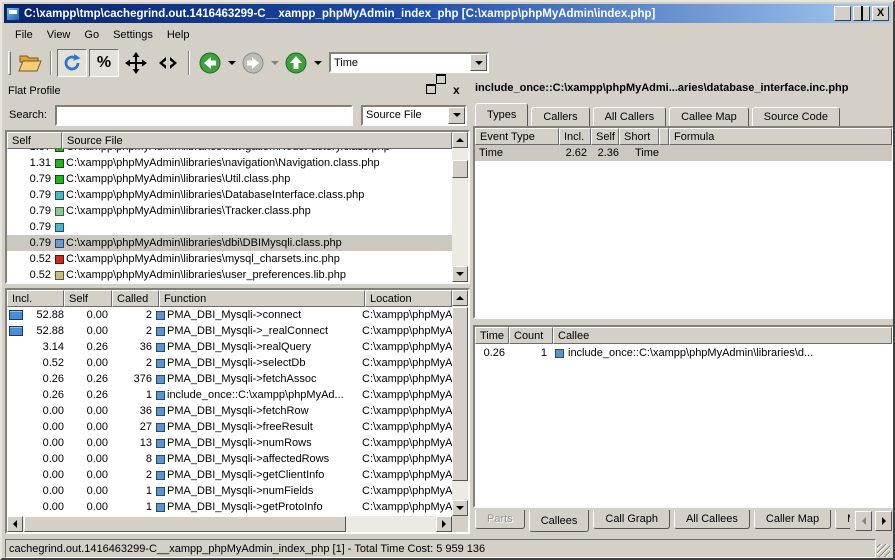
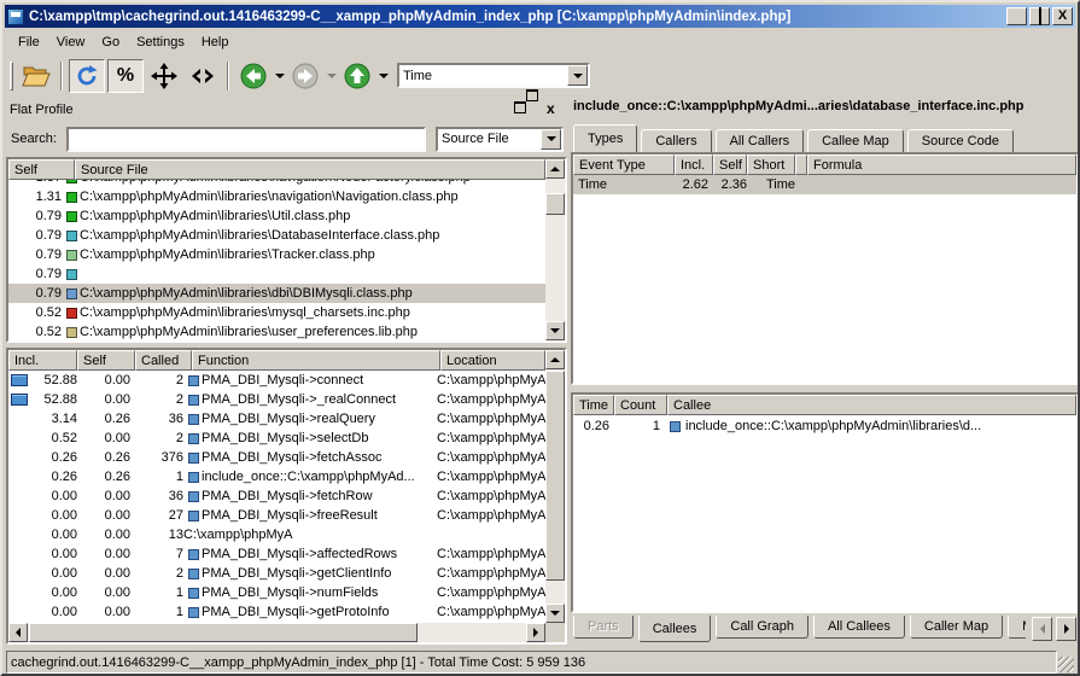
  C:\xampp\tmp\cachegrind.out.1416463299-C__xampp_phpMyAdmin_index_php [C:\xampp\phpMyAdmin\index.php]
  X
  File
  View
  Go
  Settings
  Help
  %
  Time
  Flat Profile
  x
  Search:
  Source File
  Self
  Source File
  1.31
  C:\xampp\phpMyAdmin\libraries\navigation\Navigation.class.php
  0.79
  C:\xampp\phpMyAdmin\libraries\Util.class.php
  0.79
  C:\xampp\phpMyAdmin\libraries\DatabaseInterface.class.php
  0.79
  C:\xampp\phpMyAdmin\libraries\Tracker.class.php
  0.79
  0.79
  C:\xampp\phpMyAdmin\libraries\dbi\DBIMysqli.class.php
  0.52
  C:\xampp\phpMyAdmin\libraries\mysql_charsets.inc.php
  0.52
  C:\xampp\phpMyAdmin\libraries\user_preferences.lib.php
  Incl.
  Self
  Called
  Function
  Location
  52.88
  0.00
  2
  PMA_DBI_Mysqli->connect
  C:\xampp\phpMyA
  52.88
  0.00
  2
  PMA_DBI_Mysqli->_realConnect
  C:\xampp\phpMyA
  3.14
  0.26
  36
  PMA_DBI_Mysqli->realQuery
  C:\xampp\phpMyA
  0.52
  0.00
  2
  PMA_DBI_Mysqli->selectDb
  C:\xampp\phpMyA
  0.26
  0.26
  376
  PMA_DBI_Mysqli->fetchAssoc
  C:\xampp\phpMyA
  0.26
  0.26
  1
  include_once::C:\xampp\phpMyAd...
  C:\xampp\phpMyA
  0.00
  0.00
  36
  PMA_DBI_Mysqli->fetchRow
  C:\xampp\phpMyA
  0.00
  0.00
  27
  PMA_DBI_Mysqli->freeResult
  C:\xampp\phpMyA
  0.00
  0.00
  13
- PMA_DBI_Mysqli->numRows
  C:\xampp\phpMyA
  0.00
  0.00
- 8
+ 7
  PMA_DBI_Mysqli->affectedRows
  C:\xampp\phpMyA
  0.00
  0.00
  2
  PMA_DBI_Mysqli->getClientInfo
  C:\xampp\phpMyA
  0.00
  0.00
  1
  PMA_DBI_Mysqli->numFields
  C:\xampp\phpMyA
  0.00
  0.00
  1
  PMA_DBI_Mysqli->getProtoInfo
  C:\xampp\phpMyA
  include_once::C:\xampp\phpMyAdmi...aries\database_interface.inc.php
  Types
  Callers
  All Callers
  Callee Map
  Source Code
  Event Type
  Incl.
  Self
  Short
  Formula
  Time
  2.62
  2.36
  Time
  Time
  Count
  Callee
  0.26
  1
  include_once::C:\xampp\phpMyAdmin\libraries\d...
  Parts
  Callees
  Call Graph
  All Callees
  Caller Map
  cachegrind.out.1416463299-C__xampp_phpMyAdmin_index_php [1] - Total Time Cost: 5 959 136
